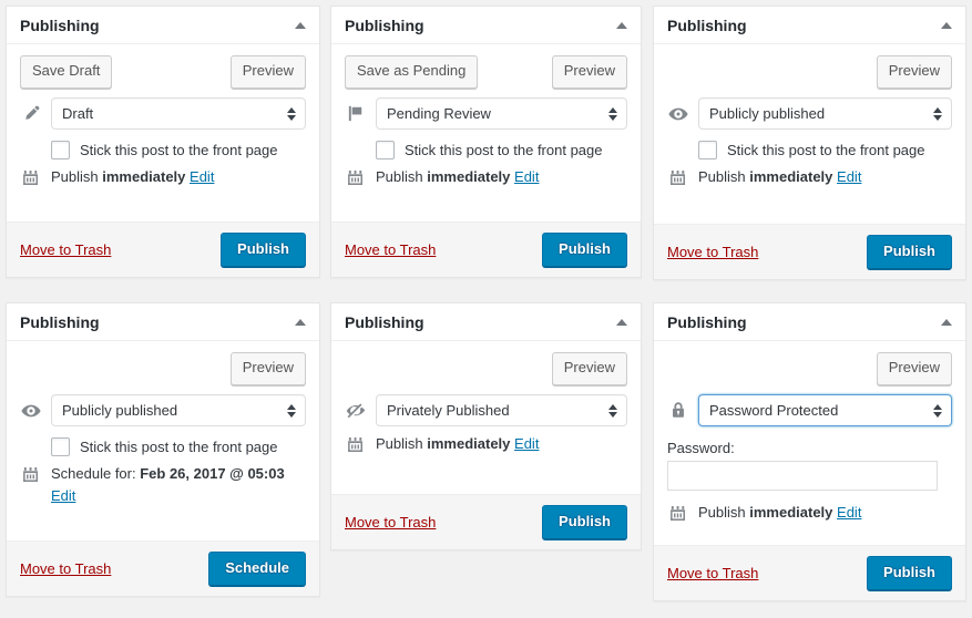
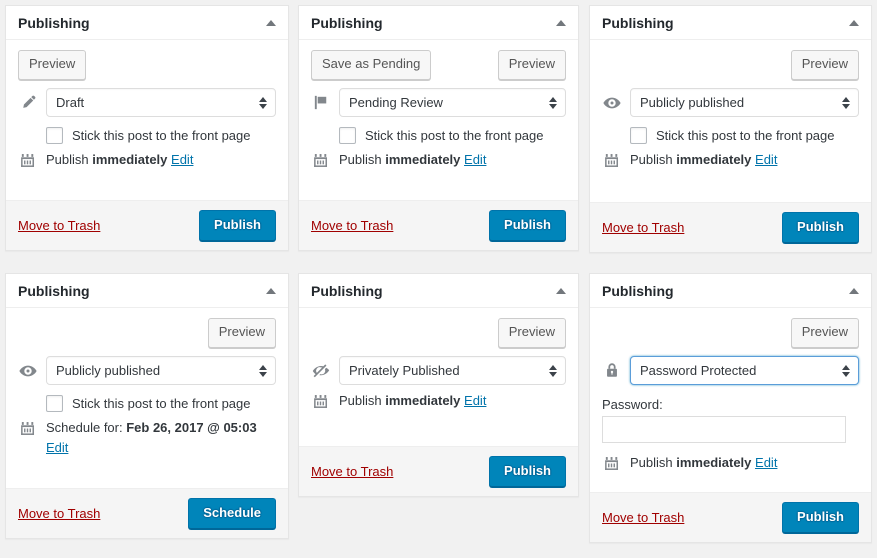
  Publishing
- Save Draft
  Preview
  Draft
  Stick this post to the front page
  Publish immediately Edit
  Move to Trash
  Publish
  Publishing
  Save as Pending
  Preview
  Pending Review
  Stick this post to the front page
  Publish immediately Edit
  Move to Trash
  Publish
  Publishing
  Preview
  Publicly published
  Stick this post to the front page
  Publish immediately Edit
  Move to Trash
  Publish
  Publishing
  Preview
  Publicly published
  Stick this post to the front page
  Schedule for: Feb 26, 2017 @ 05:03
  Edit
  Move to Trash
  Schedule
  Publishing
  Preview
  Privately Published
  Publish immediately Edit
  Move to Trash
  Publish
  Publishing
  Preview
  Password Protected
  Password:
  Publish immediately Edit
  Move to Trash
  Publish
